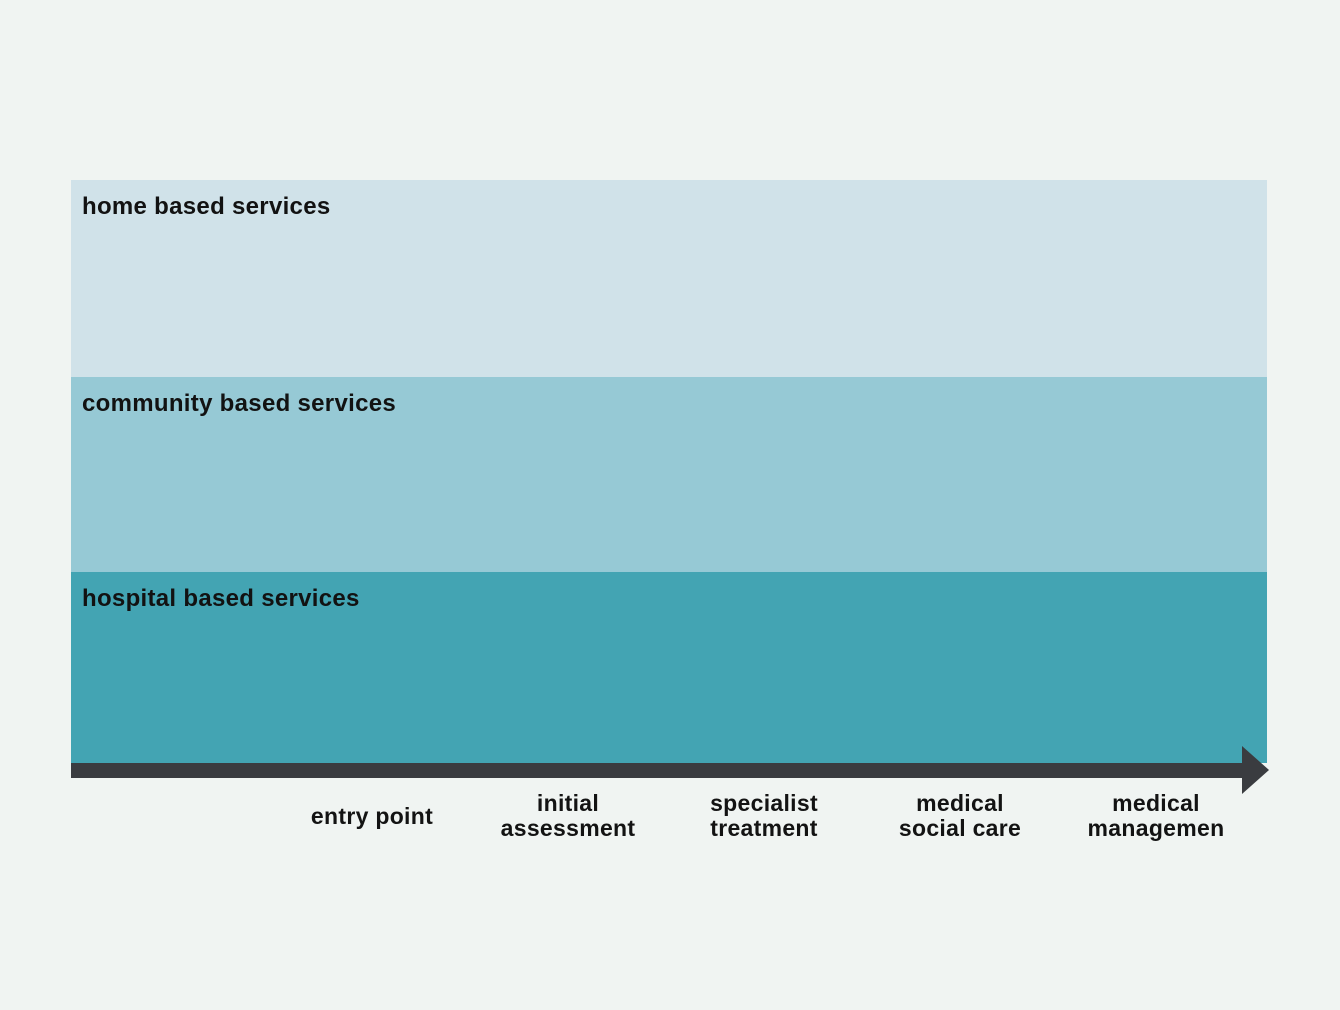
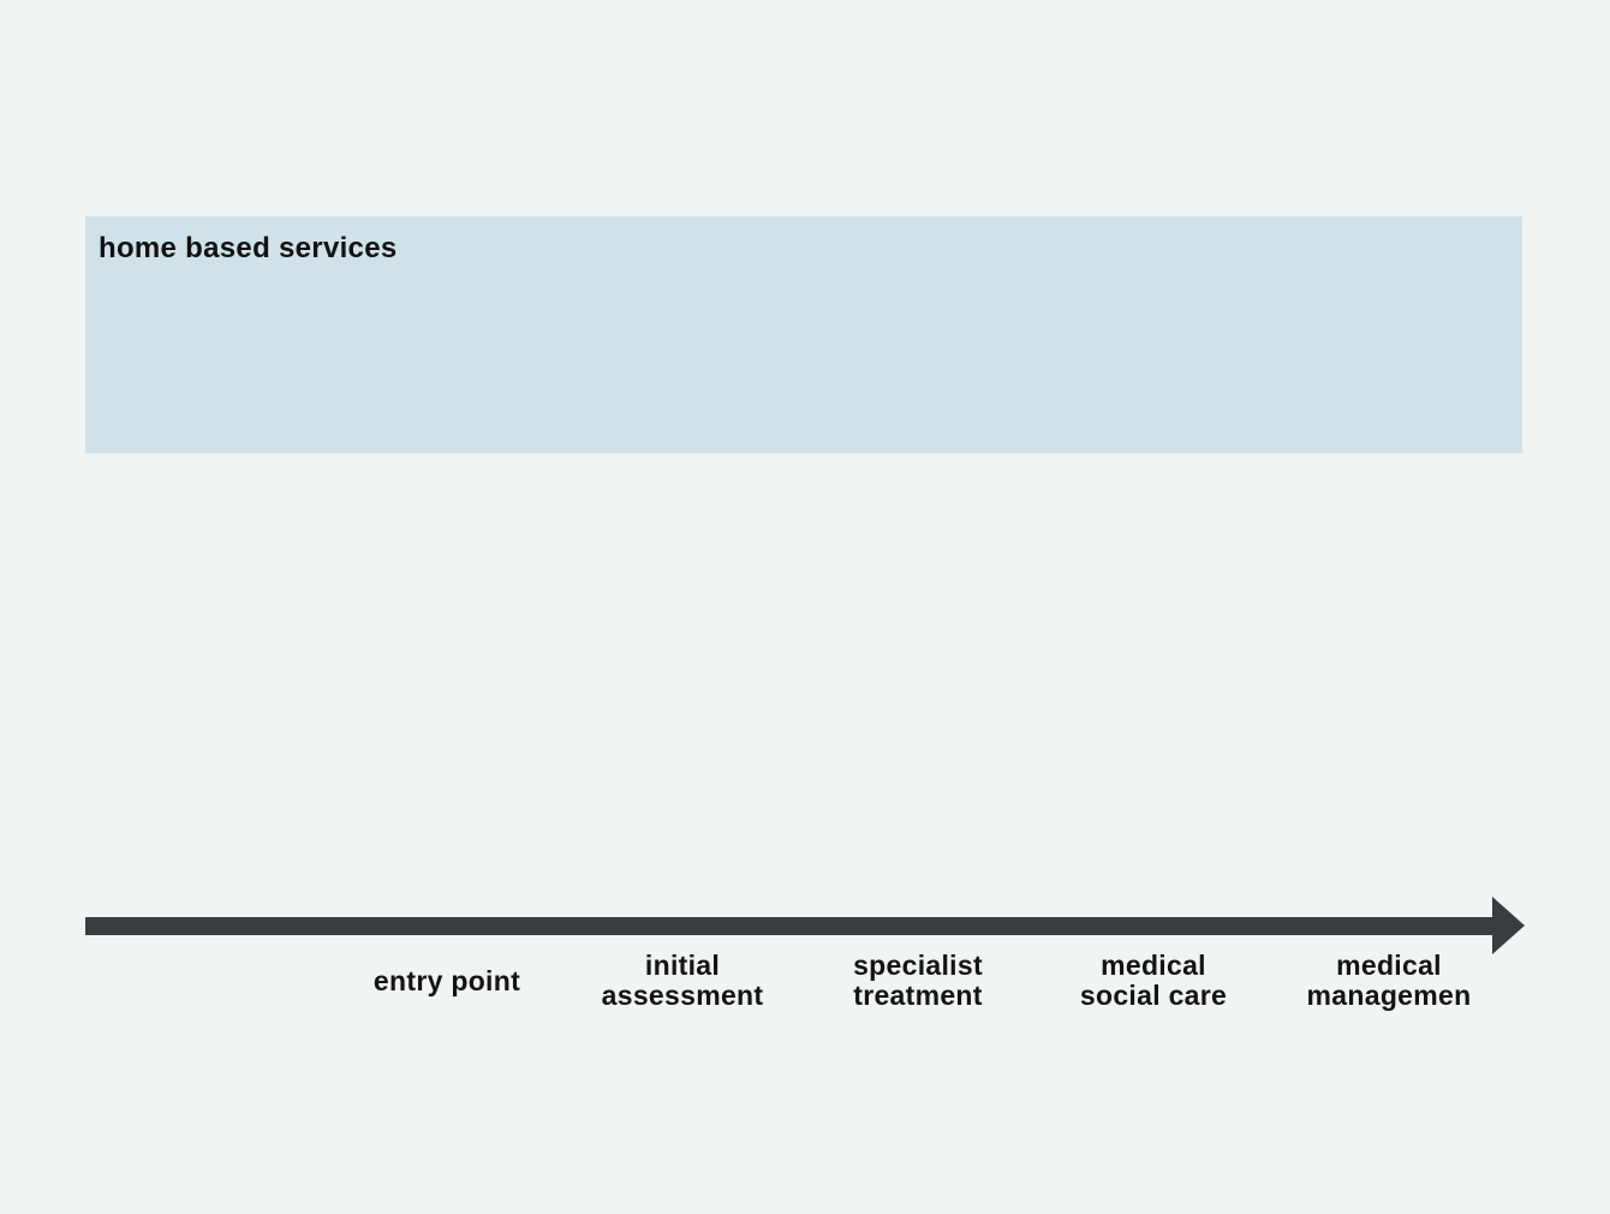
  home based services
- community based services
- hospital based services
  entry point
  initial
  assessment
  specialist
  treatment
  medical
  social care
  medical
  managemen
